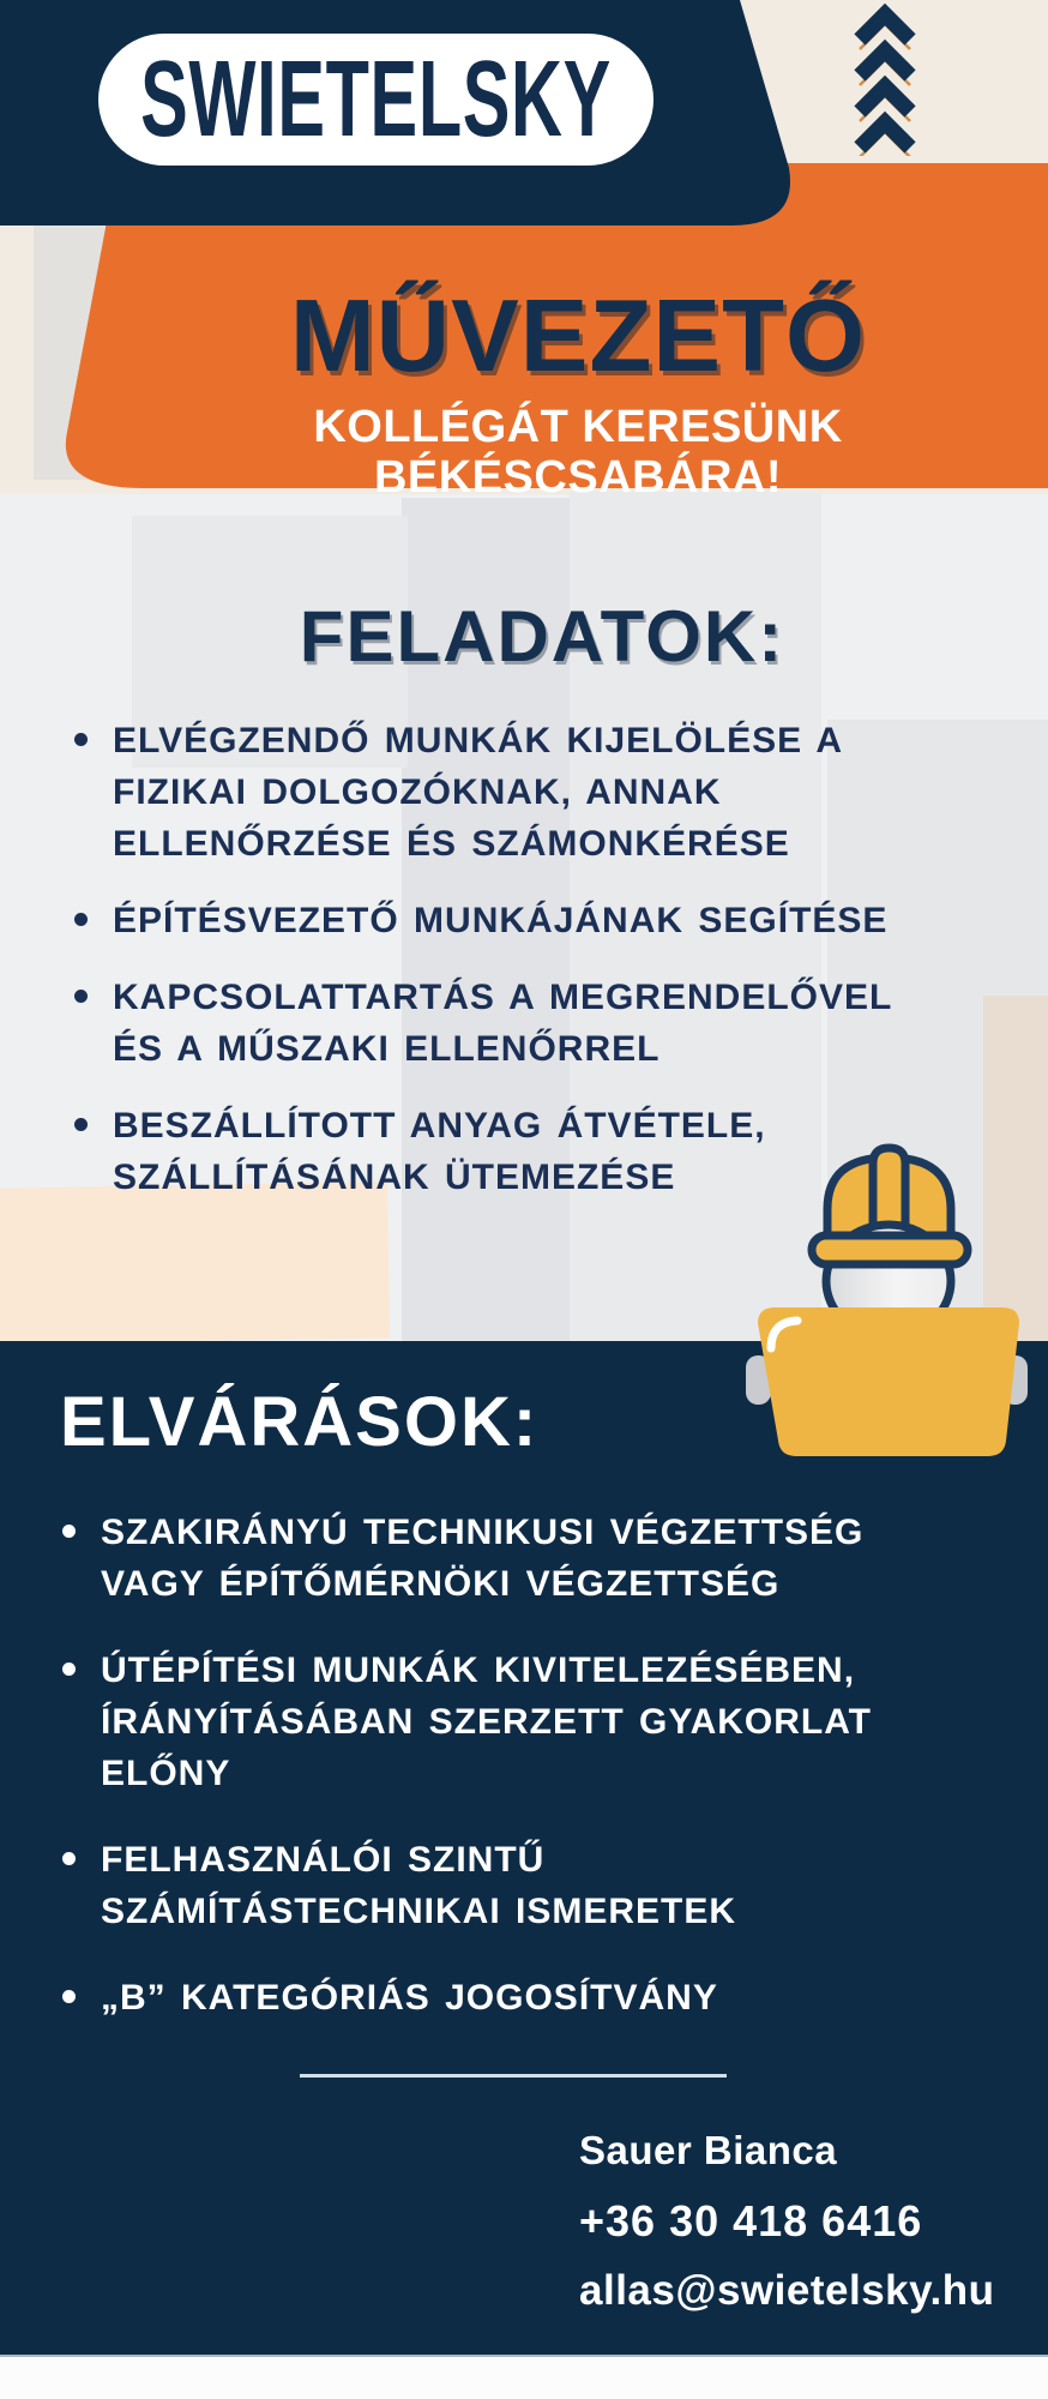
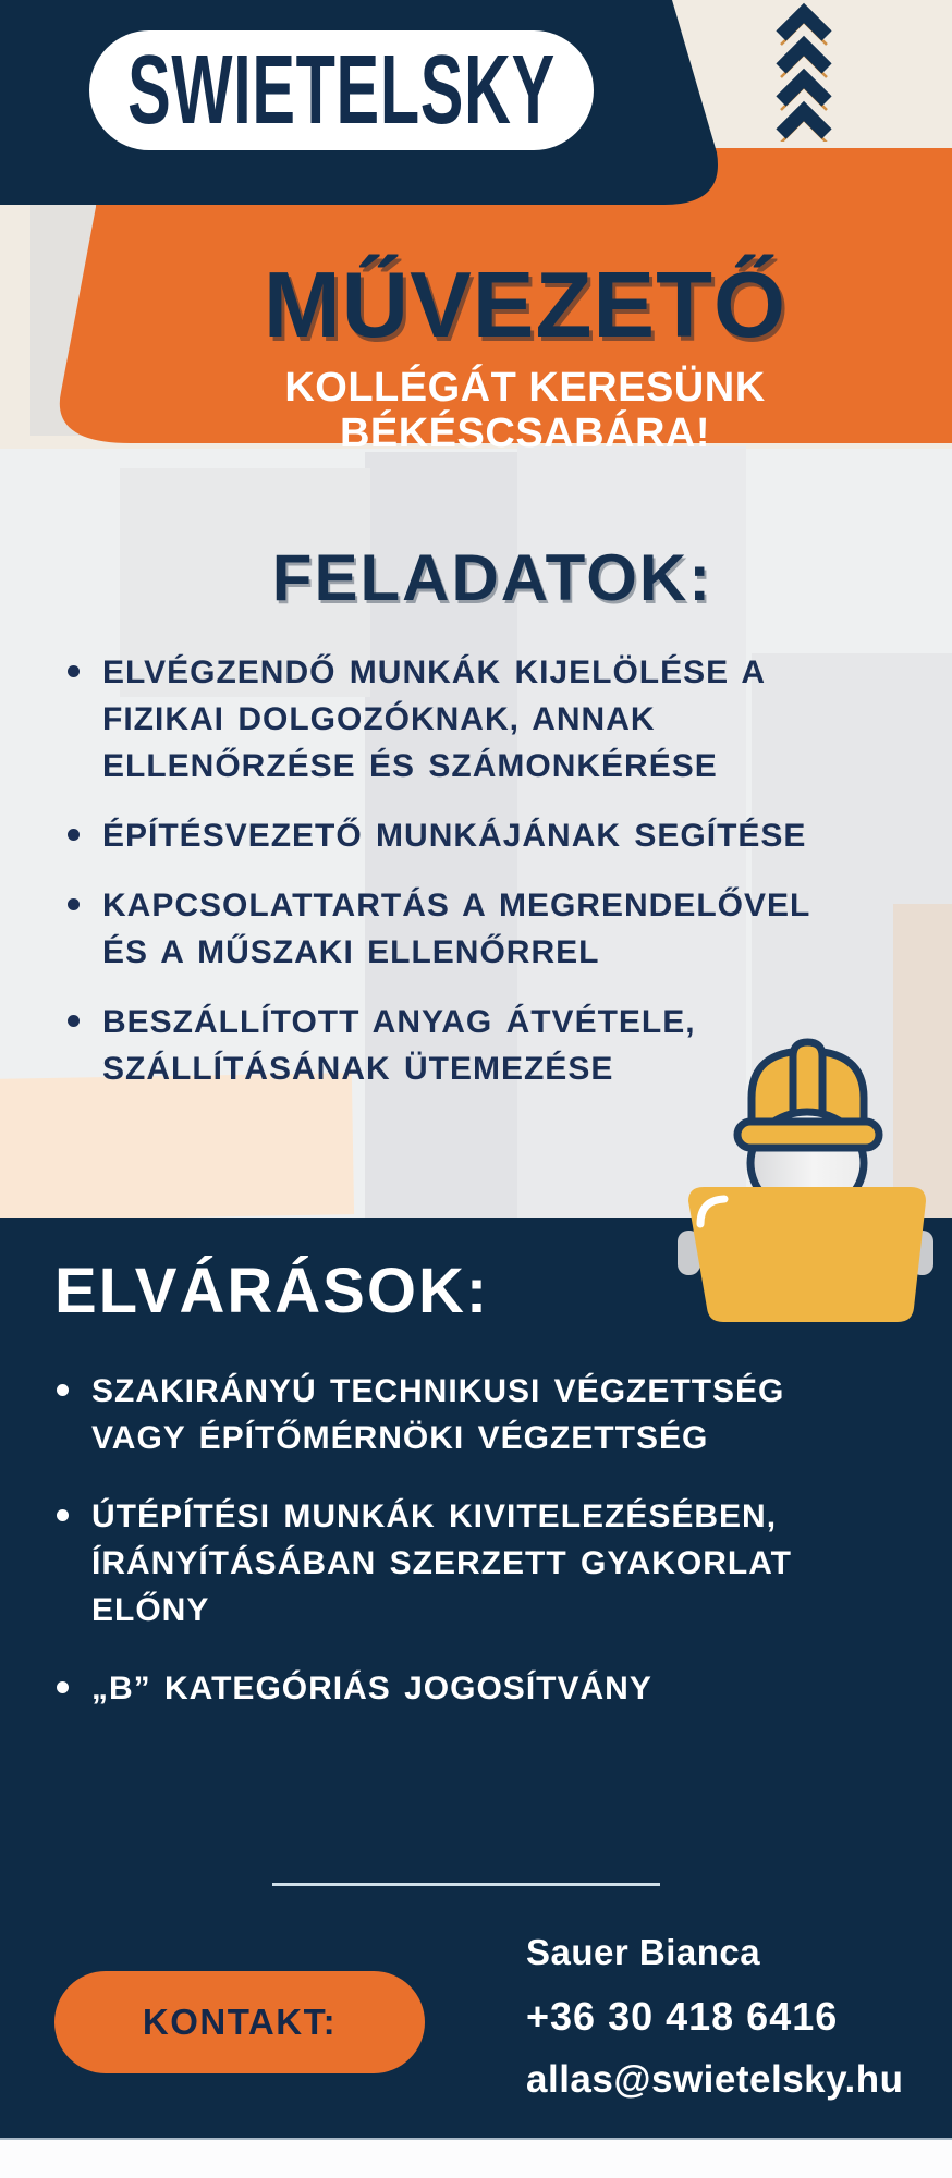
  SWIETELSKY
  MŰVEZETŐ
  KOLLÉGÁT KERESÜNK BÉKÉSCSABÁRA!
  FELADATOK:
  ELVÉGZENDŐ MUNKÁK KIJELÖLÉSE A
  FIZIKAI DOLGOZÓKNAK, ANNAK
  ELLENŐRZÉSE ÉS SZÁMONKÉRÉSE
  ÉPÍTÉSVEZETŐ MUNKÁJÁNAK SEGÍTÉSE
  KAPCSOLATTARTÁS A MEGRENDELŐVEL
  ÉS A MŰSZAKI ELLENŐRREL
  BESZÁLLÍTOTT ANYAG ÁTVÉTELE,
  SZÁLLÍTÁSÁNAK ÜTEMEZÉSE
  ELVÁRÁSOK:
  SZAKIRÁNYÚ TECHNIKUSI VÉGZETTSÉG
  VAGY ÉPÍTŐMÉRNÖKI VÉGZETTSÉG
  ÚTÉPÍTÉSI MUNKÁK KIVITELEZÉSÉBEN,
  ÍRÁNYÍTÁSÁBAN SZERZETT GYAKORLAT
  ELŐNY
- FELHASZNÁLÓI SZINTŰ
- SZÁMÍTÁSTECHNIKAI ISMERETEK
  „B” KATEGÓRIÁS JOGOSÍTVÁNY
+ KONTAKT:
  Sauer Bianca
  +36 30 418 6416
  allas@swietelsky.hu
